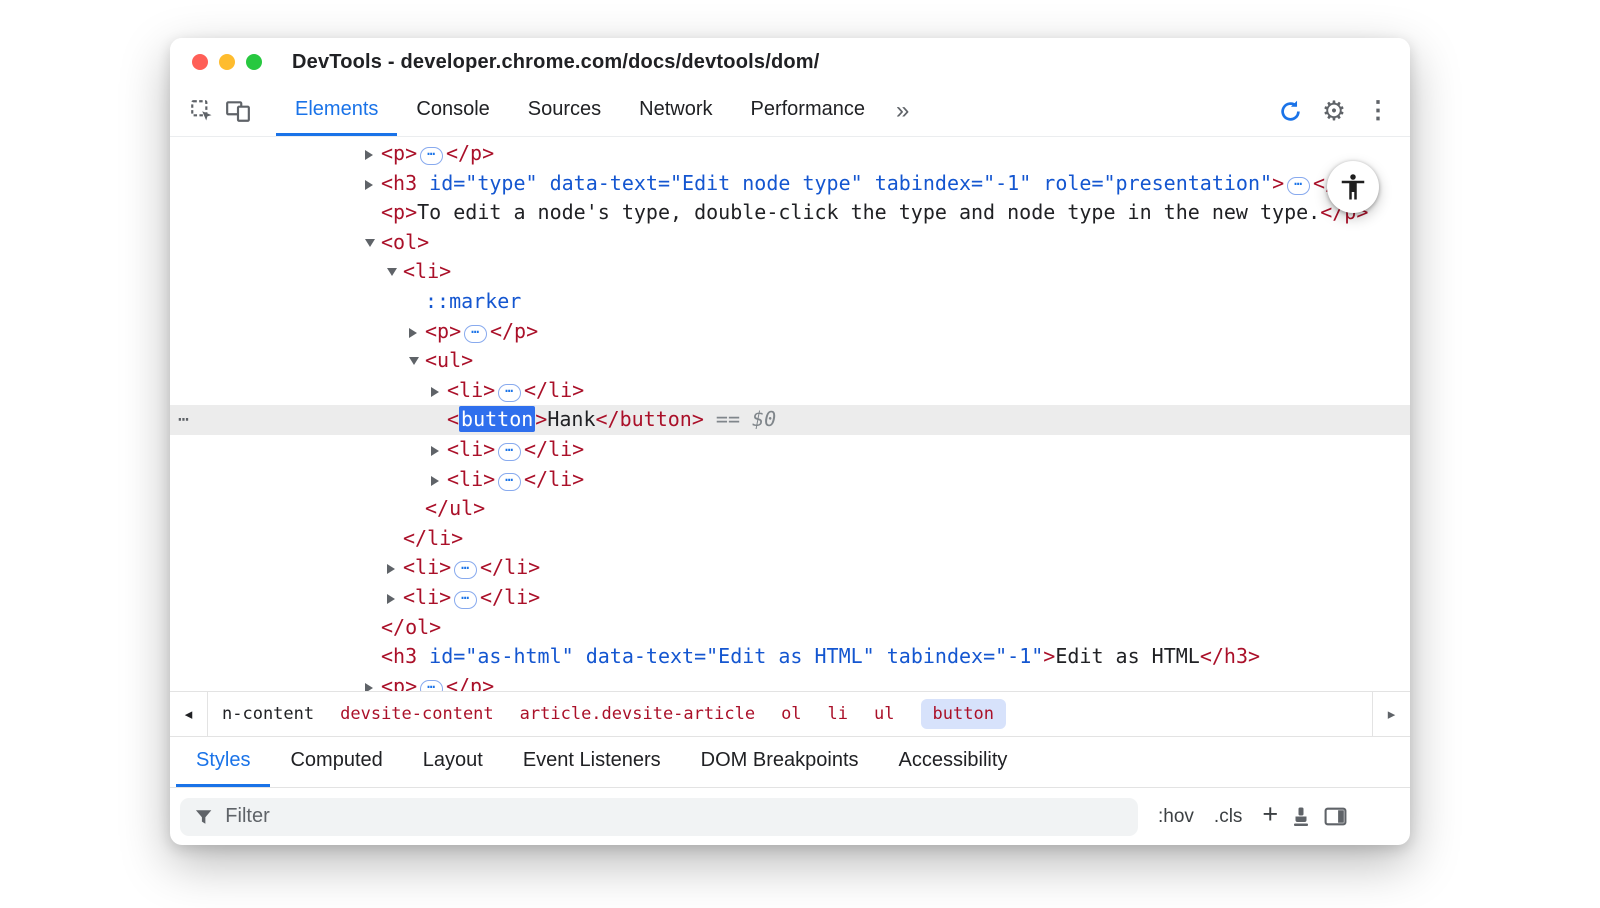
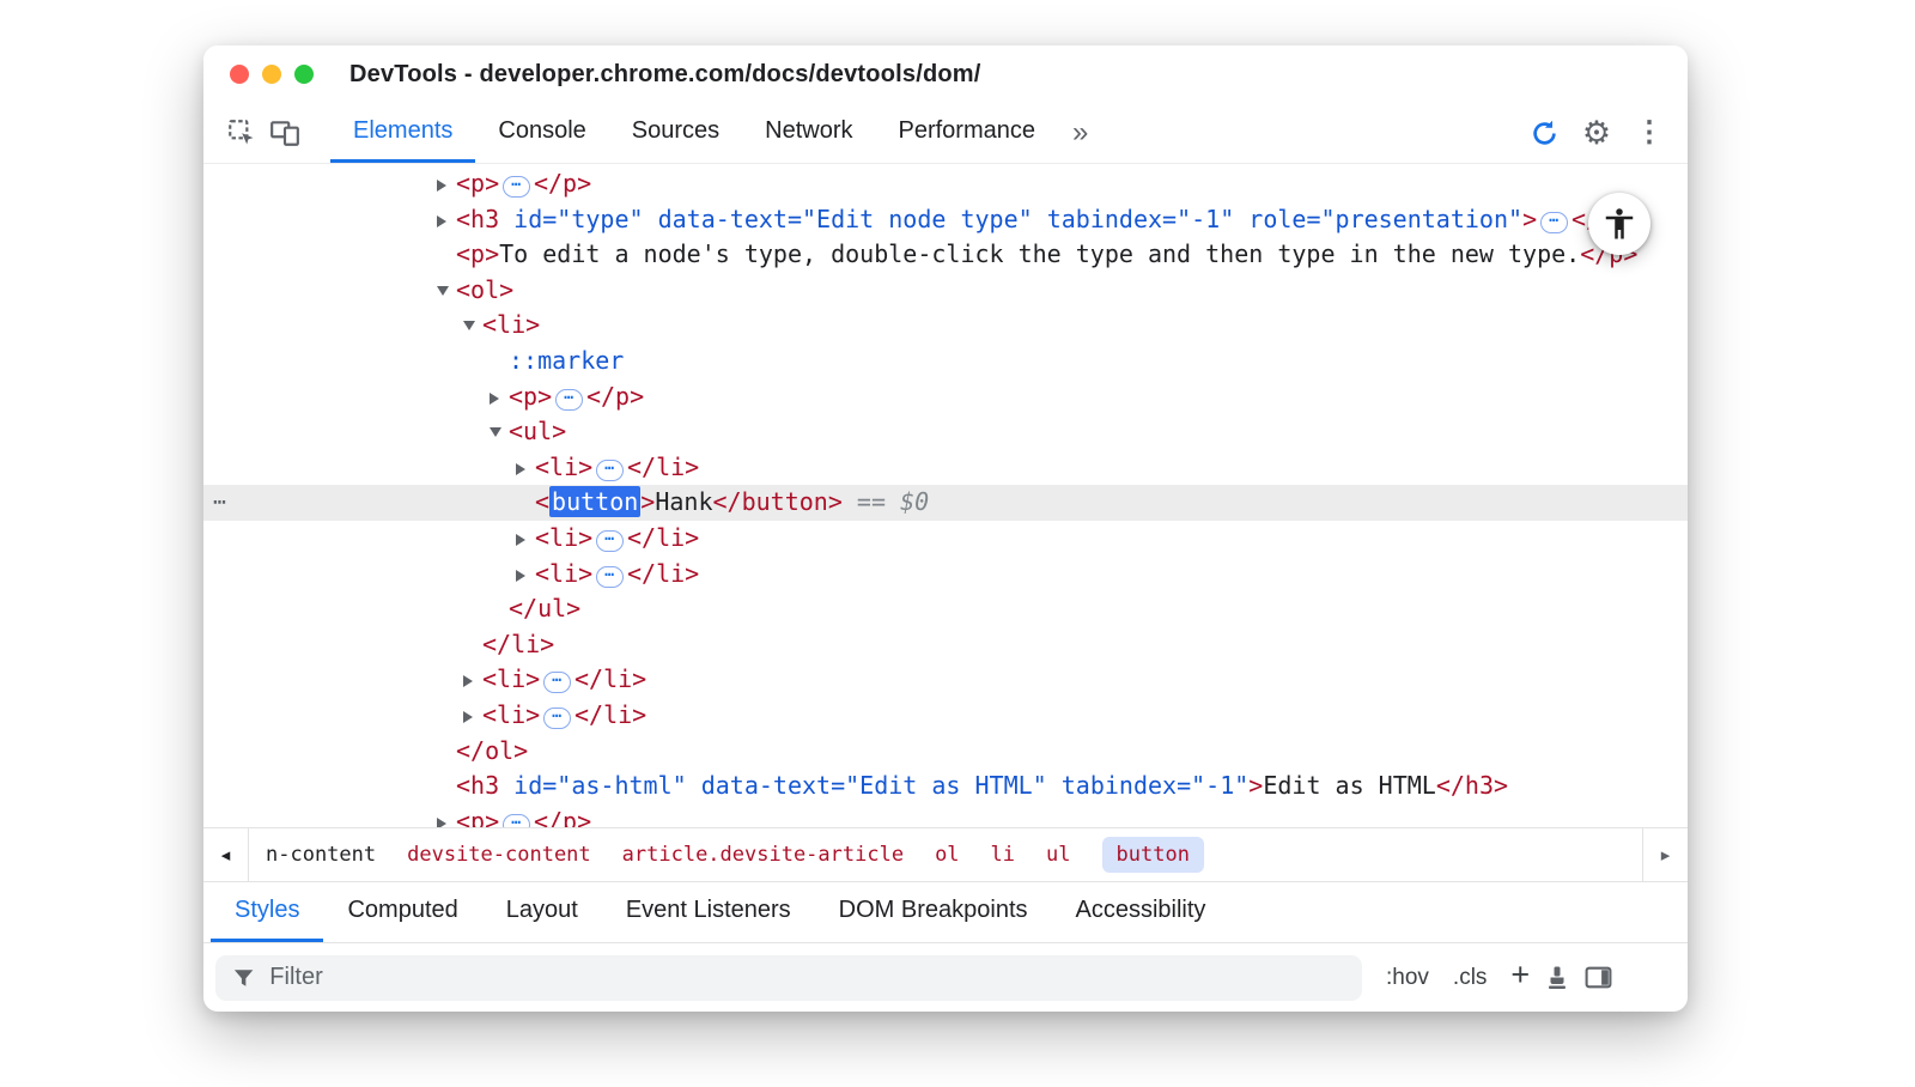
  DevTools - developer.chrome.com/docs/devtools/dom/
  Elements
  Console
  Sources
  Network
  Performance
  »
  ⚙
  ⋮
  <p> ⋯ </p>
  <h3 id="type" data-text="Edit node type" tabindex="-1" role="presentation"> ⋯ <
- <p>To edit a node's type, double-click the type and node type in the new type.</>
+ <p>To edit a node's type, double-click the type and then type in the new type.</>
  <ol>
  <li>
  ::marker
  <p> ⋯ </p>
  <ul>
  <li> ⋯ </li>
  ⋯
  <button>Hank</button> == $0
  <li> ⋯ </li>
  <li> ⋯ </li>
  </ul>
  </li>
  <li> ⋯ </li>
  <li> ⋯ </li>
  </ol>
  <h3 id="as-html" data-text="Edit as HTML" tabindex="-1">Edit as HTML</h3>
  <p> ⋯ </p>
  ◂
  n-content
  devsite-content
  article.devsite-article
  ol
  li
  ul
  button
  ▸
  Styles
  Computed
  Layout
  Event Listeners
  DOM Breakpoints
  Accessibility
  Filter
  :hov
  .cls
  +
